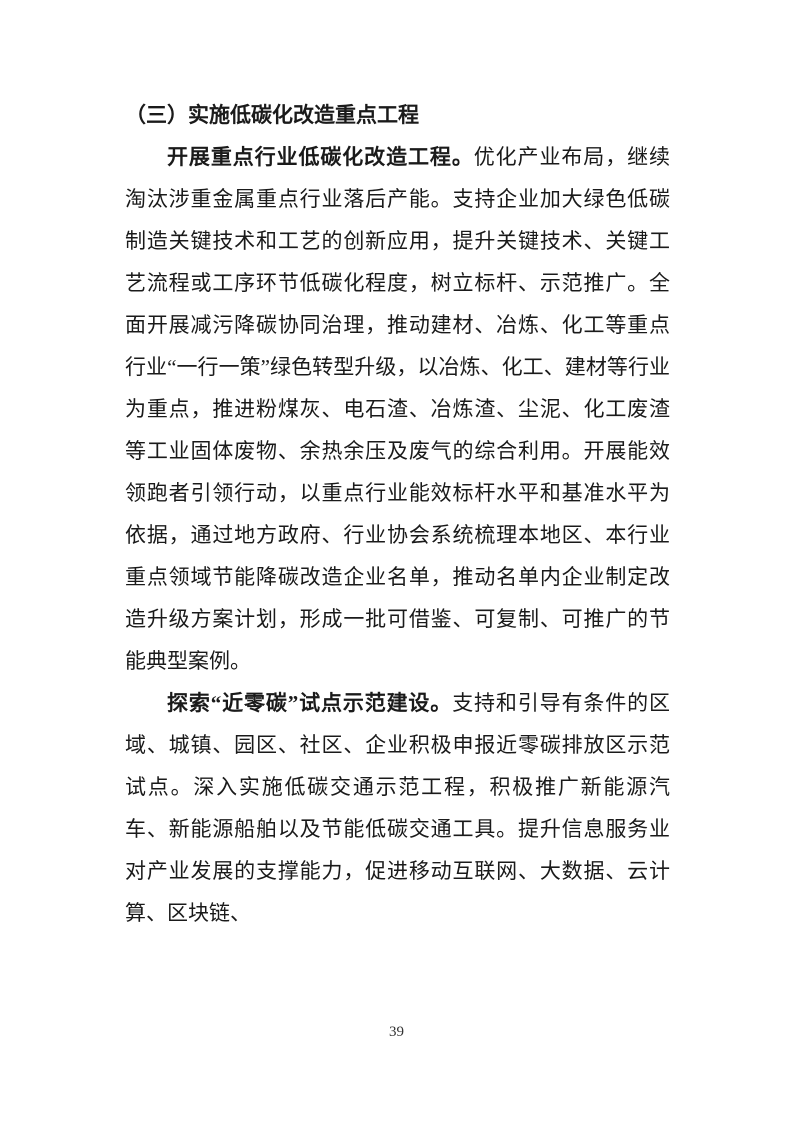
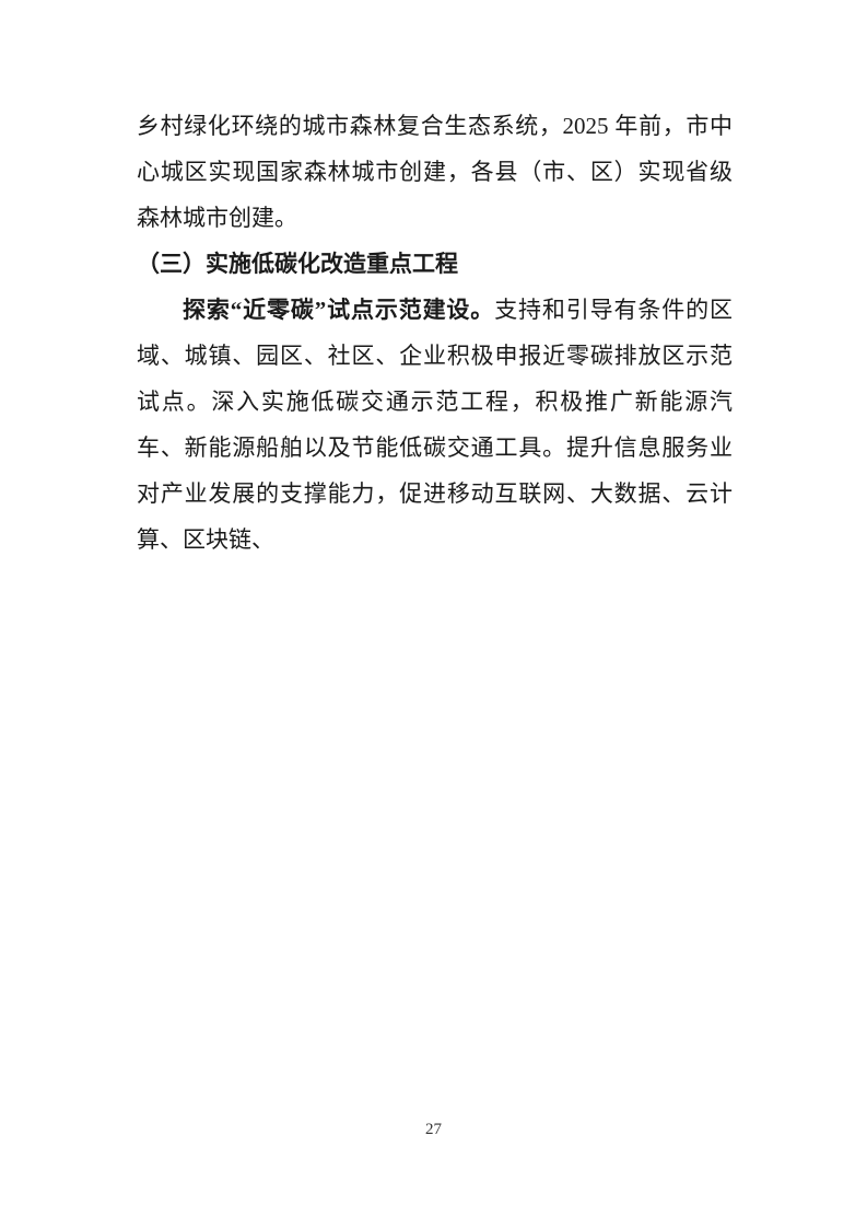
+ 乡村绿化环绕的城市森林复合生态系统，2025 年前，市中心城区实现国家森林城市创建，各县（市、区）实现省级森林城市创建。
  （三）实施低碳化改造重点工程
- 开展重点行业低碳化改造工程。优化产业布局，继续淘汰涉重金属重点行业落后产能。支持企业加大绿色低碳制造关键技术和工艺的创新应用，提升关键技术、关键工艺流程或工序环节低碳化程度，树立标杆、示范推广。全面开展减污降碳协同治理，推动建材、冶炼、化工等重点行业“一行一策”绿色转型升级，以冶炼、化工、建材等行业为重点，推进粉煤灰、电石渣、冶炼渣、尘泥、化工废渣等工业固体废物、余热余压及废气的综合利用。开展能效领跑者引领行动，以重点行业能效标杆水平和基准水平为依据，通过地方政府、行业协会系统梳理本地区、本行业重点领域节能降碳改造企业名单，推动名单内企业制定改造升级方案计划，形成一批可借鉴、可复制、可推广的节能典型案例。
  探索“近零碳”试点示范建设。支持和引导有条件的区域、城镇、园区、社区、企业积极申报近零碳排放区示范试点。深入实施低碳交通示范工程，积极推广新能源汽车、新能源船舶以及节能低碳交通工具。提升信息服务业对产业发展的支撑能力，促进移动互联网、大数据、云计算、区块链、
- 39
+ 27
